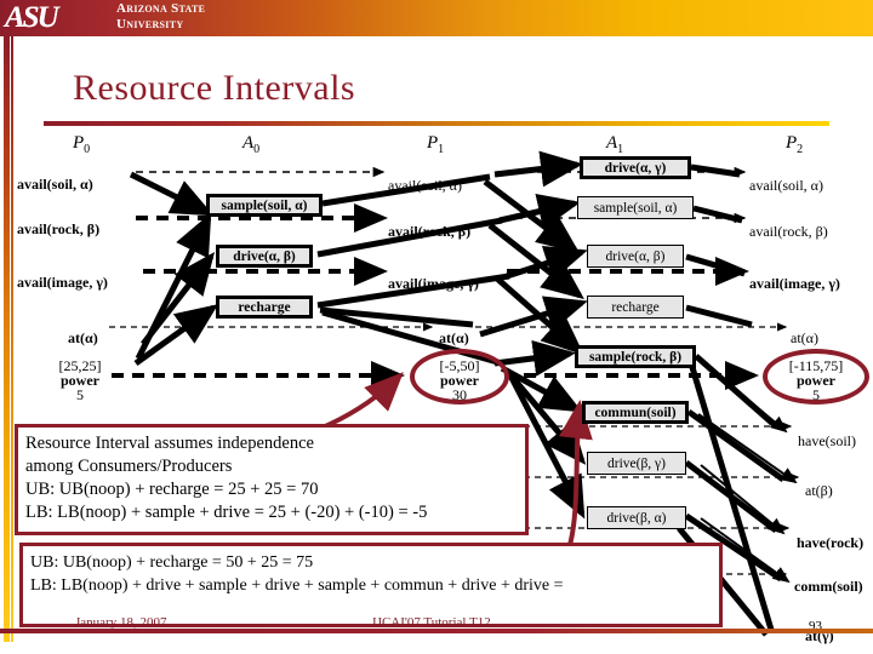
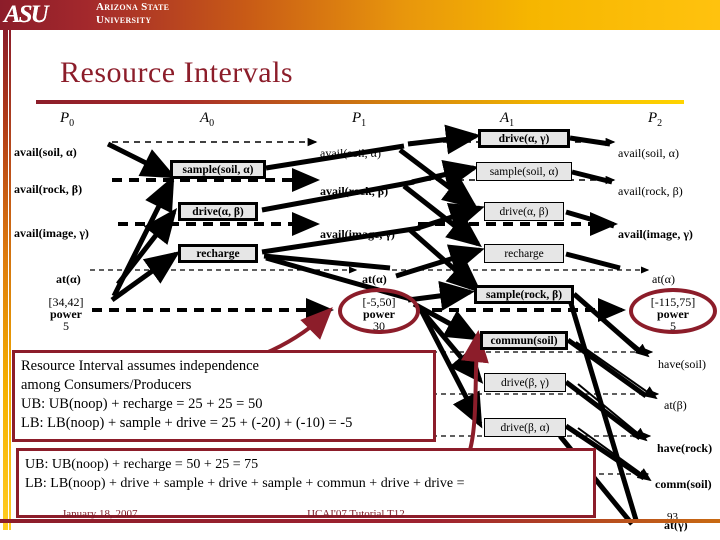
  ASU
  Arizona State
  University
  Resource Intervals
  P0
  A0
  P1
  A1
  P2
  avail(soil, α)
  avail(rock, β)
  avail(image, γ)
  at(α)
  avail(soil, α)
  avail(rock, β)
  avail(image, γ)
  at(α)
  avail(soil, α)
  avail(rock, β)
  avail(image, γ)
  at(α)
  have(soil)
  at(β)
  have(rock)
  comm(soil)
  93
  at(γ)
  sample(soil, α)
  drive(α, β)
  recharge
  drive(α, γ)
  sample(soil, α)
  drive(α, β)
  recharge
  sample(rock, β)
  commun(soil)
  drive(β, γ)
  drive(β, α)
- [25,25]
+ [34,42]
  power
  5
  [-5,50]
  power
  30
  [-115,75]
  power
  5
  Resource Interval assumes independence
  among Consumers/Producers
- UB: UB(noop) + recharge = 25 + 25 = 70
+ UB: UB(noop) + recharge = 25 + 25 = 50
  LB: LB(noop) + sample + drive = 25 + (-20) + (-10) = -5
  UB: UB(noop) + recharge = 50 + 25 = 75
  LB: LB(noop) + drive + sample + drive + sample + commun + drive + drive =
  January 18, 2007
  IJCAI'07 Tutorial T12
